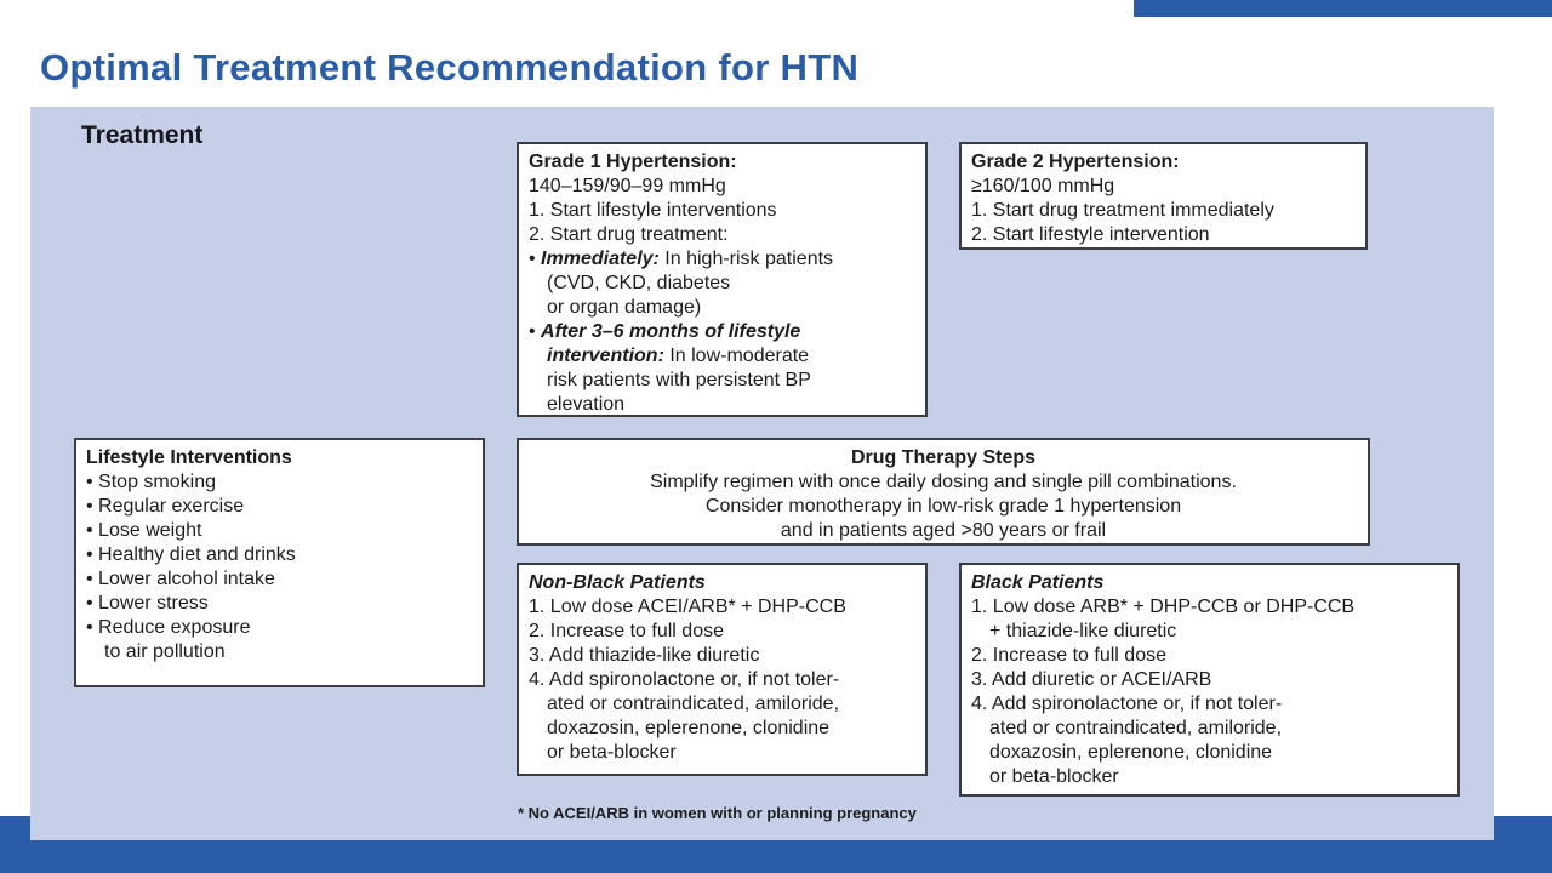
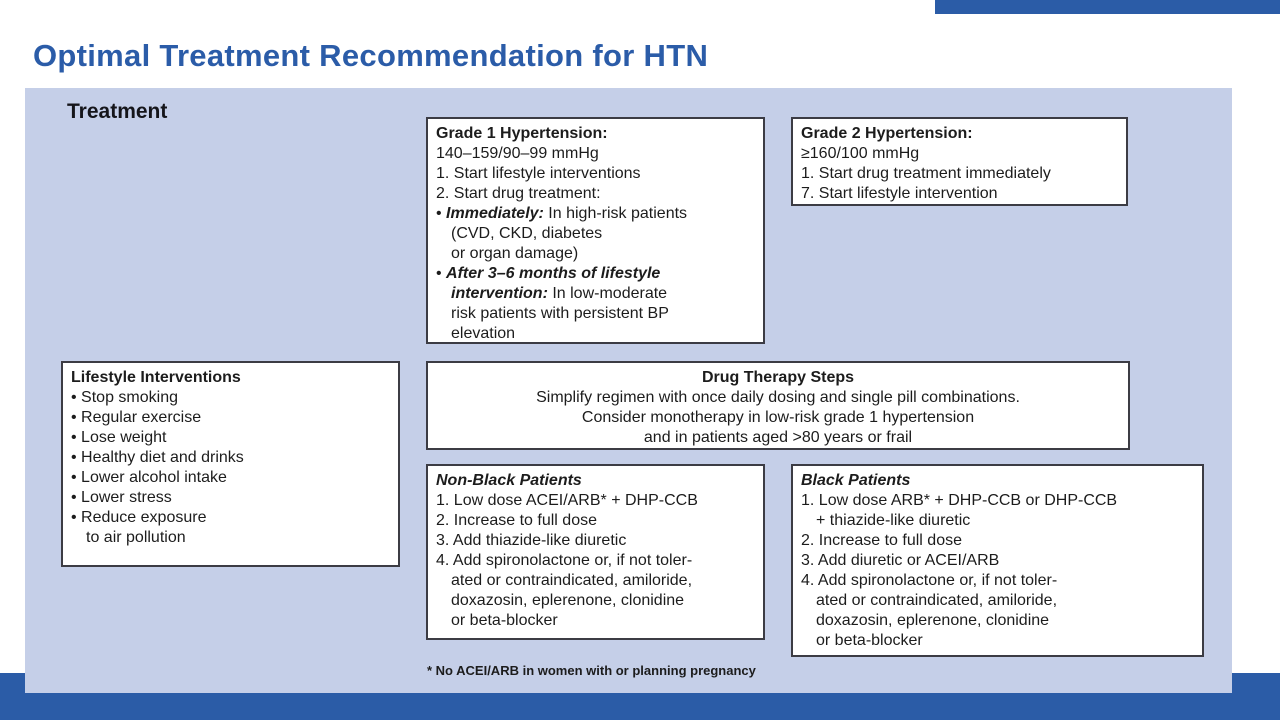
  Optimal Treatment Recommendation for HTN
  Treatment
  Grade 1 Hypertension:
  140–159/90–99 mmHg
  1. Start lifestyle interventions
  2. Start drug treatment:
  • Immediately: In high-risk patients
  (CVD, CKD, diabetes
  or organ damage)
  • After 3–6 months of lifestyle
  intervention: In low-moderate
  risk patients with persistent BP
  elevation
  Grade 2 Hypertension:
  ≥160/100 mmHg
  1. Start drug treatment immediately
- 2. Start lifestyle intervention
+ 7. Start lifestyle intervention
  Lifestyle Interventions
  • Stop smoking
  • Regular exercise
  • Lose weight
  • Healthy diet and drinks
  • Lower alcohol intake
  • Lower stress
  • Reduce exposure
  to air pollution
  Drug Therapy Steps
  Simplify regimen with once daily dosing and single pill combinations.
  Consider monotherapy in low-risk grade 1 hypertension
  and in patients aged >80 years or frail
  Non-Black Patients
  1. Low dose ACEI/ARB* + DHP-CCB
  2. Increase to full dose
  3. Add thiazide-like diuretic
  4. Add spironolactone or, if not toler-
  ated or contraindicated, amiloride,
  doxazosin, eplerenone, clonidine
  or beta-blocker
  Black Patients
  1. Low dose ARB* + DHP-CCB or DHP-CCB
  + thiazide-like diuretic
  2. Increase to full dose
  3. Add diuretic or ACEI/ARB
  4. Add spironolactone or, if not toler-
  ated or contraindicated, amiloride,
  doxazosin, eplerenone, clonidine
  or beta-blocker
  * No ACEI/ARB in women with or planning pregnancy
